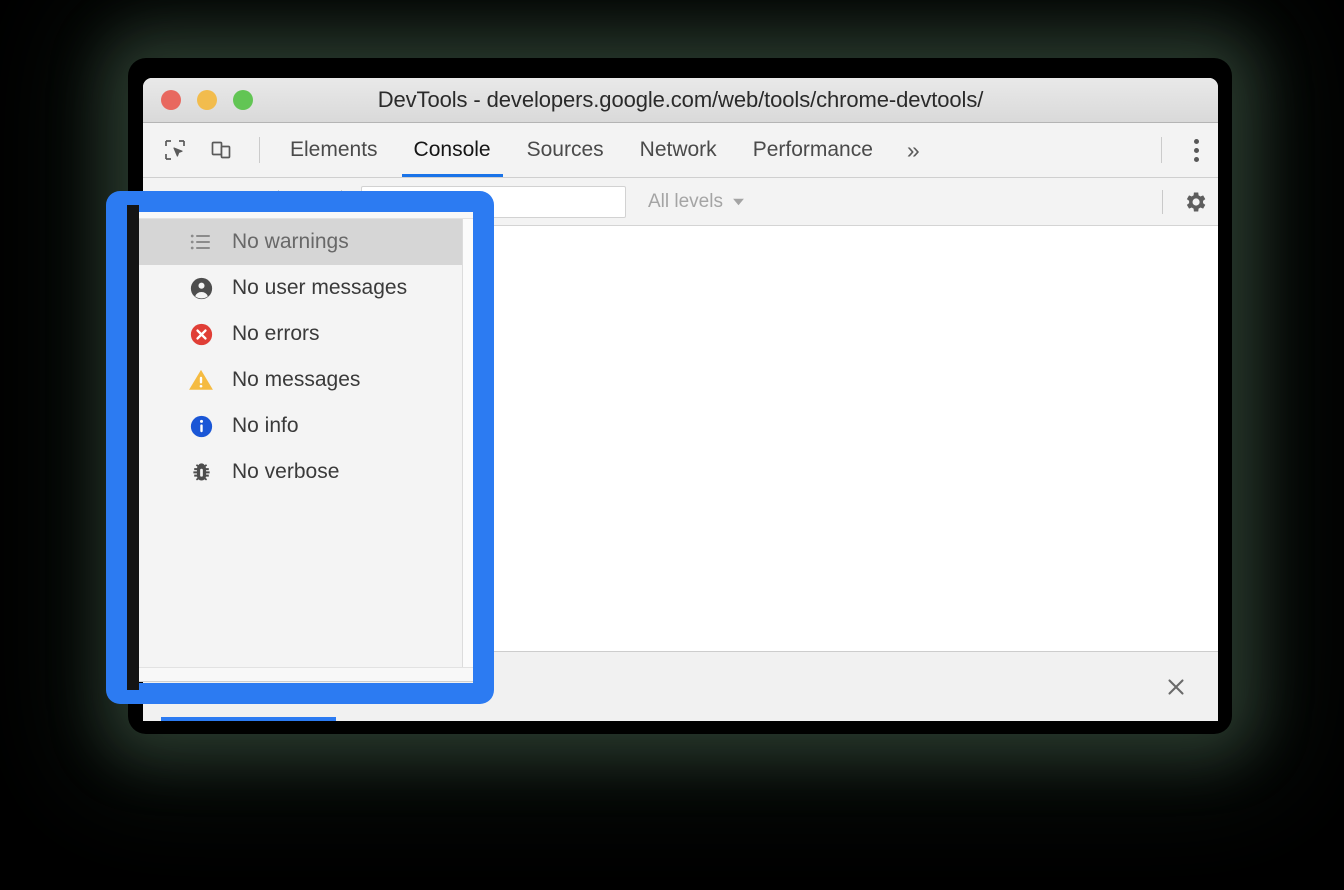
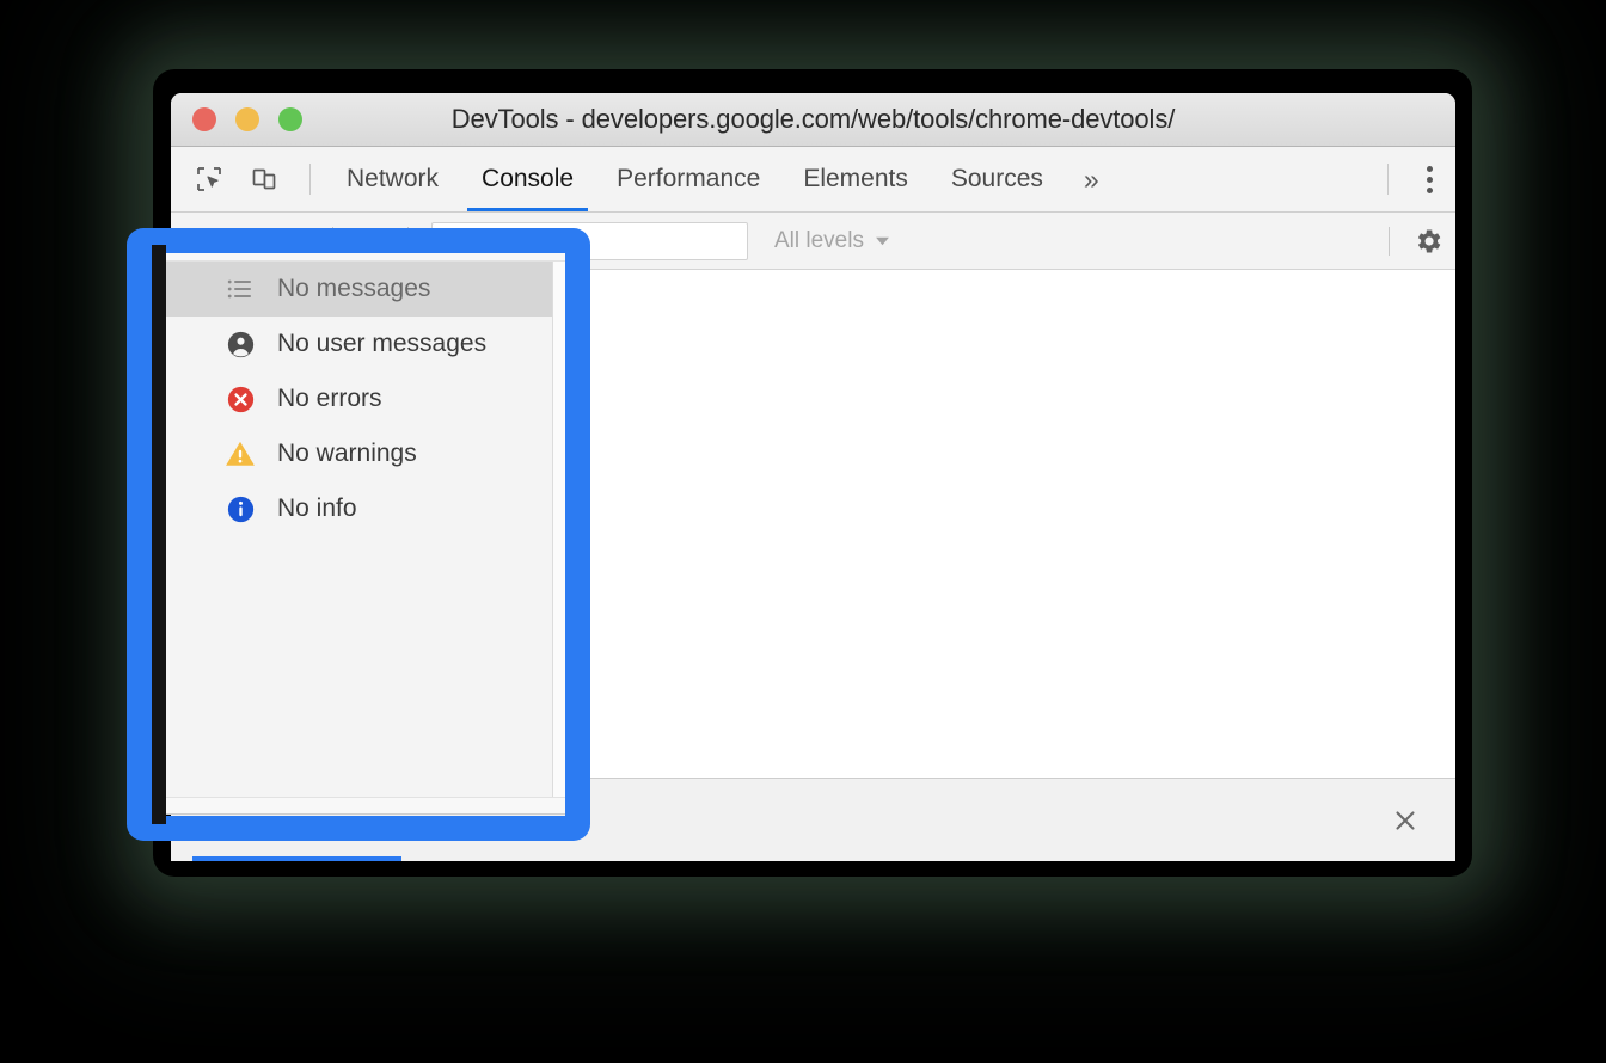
  DevTools - developers.google.com/web/tools/chrome-devtools/
- Elements
+ Network
  Console
- Sources
+ Performance
- Network
+ Elements
- Performance
+ Sources
  »
  Filter
  All levels
- No warnings
+ No messages
  No user messages
  No errors
- No messages
+ No warnings
  No info
- No verbose
